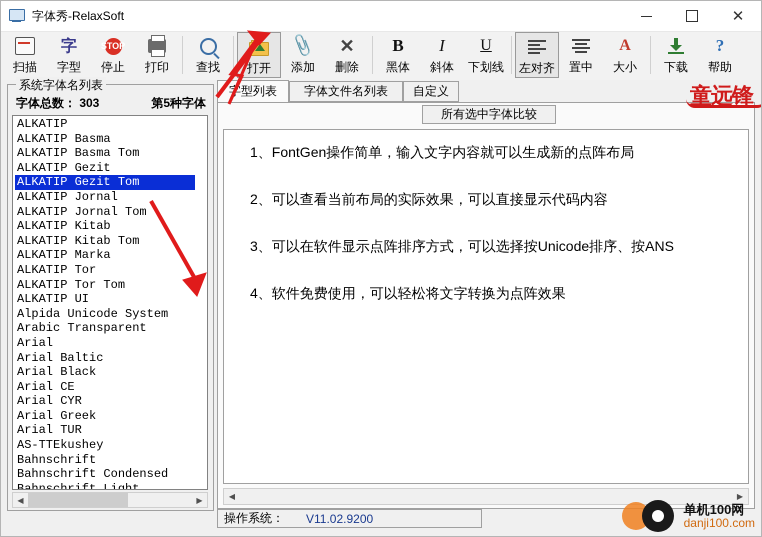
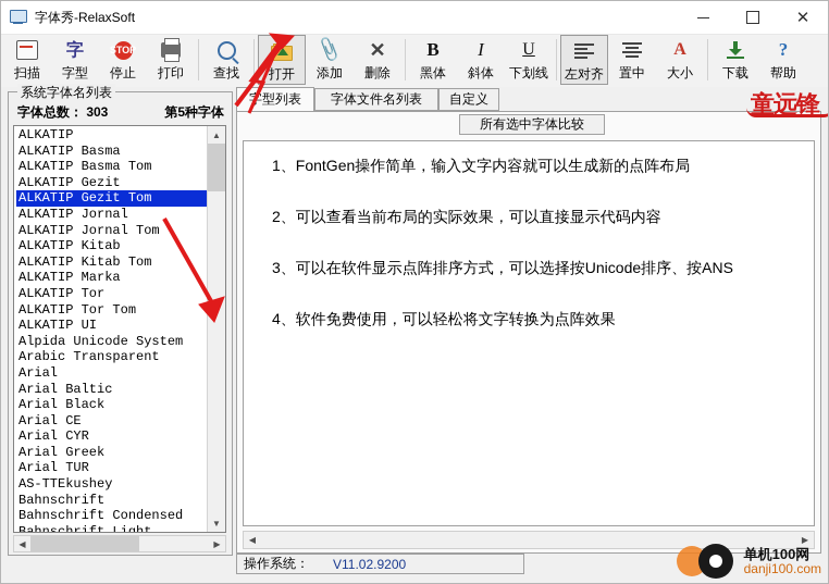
  字体秀-RelaxSoft
  ✕
  扫描
  字
  字型
  停止
  打印
  查找
  打开
  添加
  ✕
  删除
  B
  黑体
  I
  斜体
  U
  下划线
  左对齐
  置中
  A
  大小
  下载
  ?
  帮助
  系统字体名列表
  字体总数： 303
  第5种字体
  ALKATIP
  ALKATIP Basma
  ALKATIP Basma Tom
  ALKATIP Gezit
  ALKATIP Gezit Tom
  ALKATIP Jornal
  ALKATIP Jornal Tom
  ALKATIP Kitab
  ALKATIP Kitab Tom
  ALKATIP Marka
  ALKATIP Tor
  ALKATIP Tor Tom
  ALKATIP UI
  Alpida Unicode System
  Arabic Transparent
  Arial
  Arial Baltic
  Arial Black
  Arial CE
  Arial CYR
  Arial Greek
  Arial TUR
  AS-TTEkushey
  Bahnschrift
  Bahnschrift Condensed
  Bahnschrift Light
+ ▲
+ ▼
  ◀
  ▶
  型列表
  字体文件名列表
  自定义
  所有选中字体比较
  1、FontGen操作简单，输入文字内容就可以生成新的点阵布局
  2、可以查看当前布局的实际效果，可以直接显示代码内容
  3、可以在软件显示点阵排序方式，可以选择按Unicode排序、按ANS
  4、软件免费使用，可以轻松将文字转换为点阵效果
  ◀
  ▶
  操作系统：
  V11.02.9200
  童远锋
  单机100网
  danji100.com
